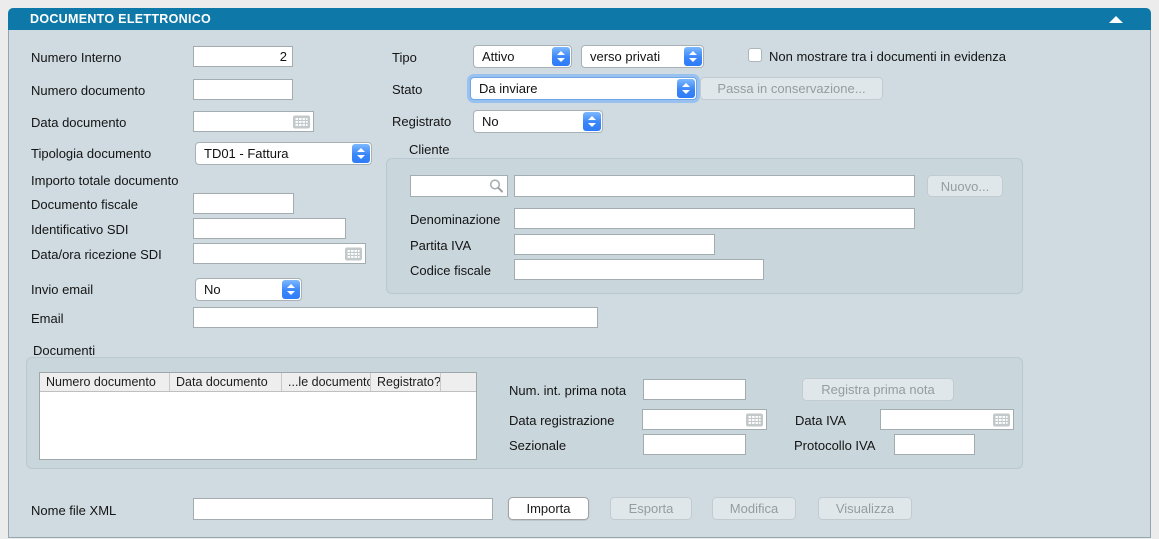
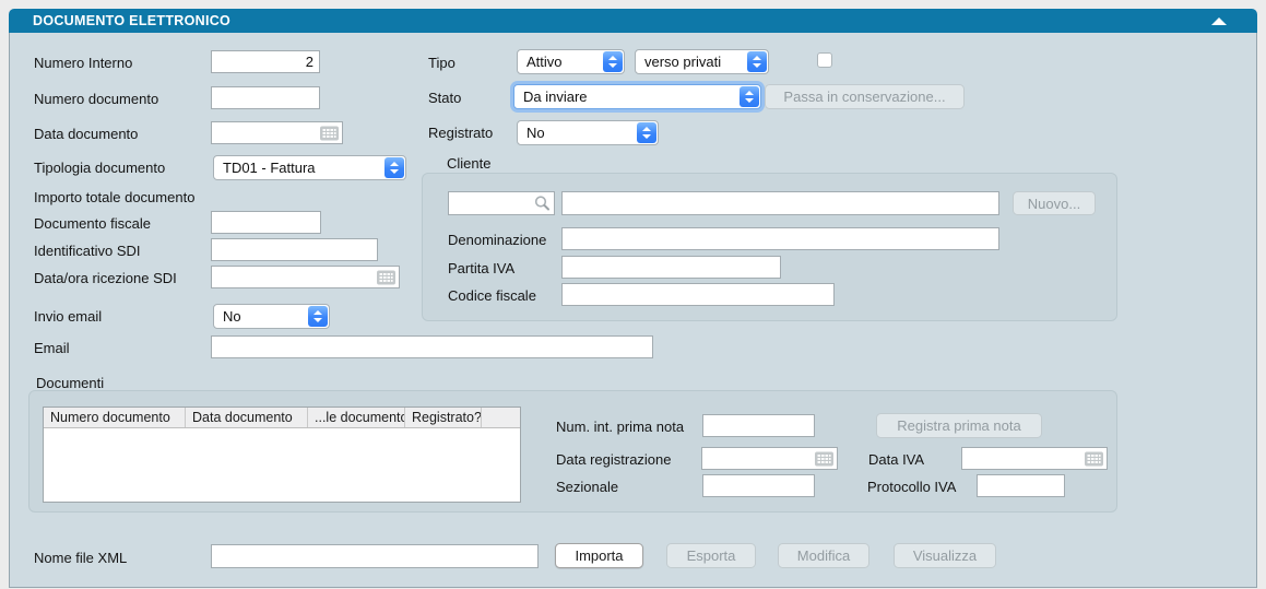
  DOCUMENTO ELETTRONICO
  Numero Interno
  2
  Numero documento
  Data documento
  Tipologia documento
  TD01 - Fattura
  Importo totale documento
  Documento fiscale
  Identificativo SDI
  Data/ora ricezione SDI
  Invio email
  No
  Email
  Tipo
  Attivo
  verso privati
- Non mostrare tra i documenti in evidenza
  Stato
  Da inviare
  Passa in conservazione...
  Registrato
  No
  Cliente
  Nuovo...
  Denominazione
  Partita IVA
  Codice fiscale
  Documenti
  Numero documento
  Data documento
  ...le documento
  Registrato?
  Num. int. prima nota
  Registra prima nota
  Data registrazione
  Data IVA
  Sezionale
  Protocollo IVA
  Nome file XML
  Importa
  Esporta
  Modifica
  Visualizza
